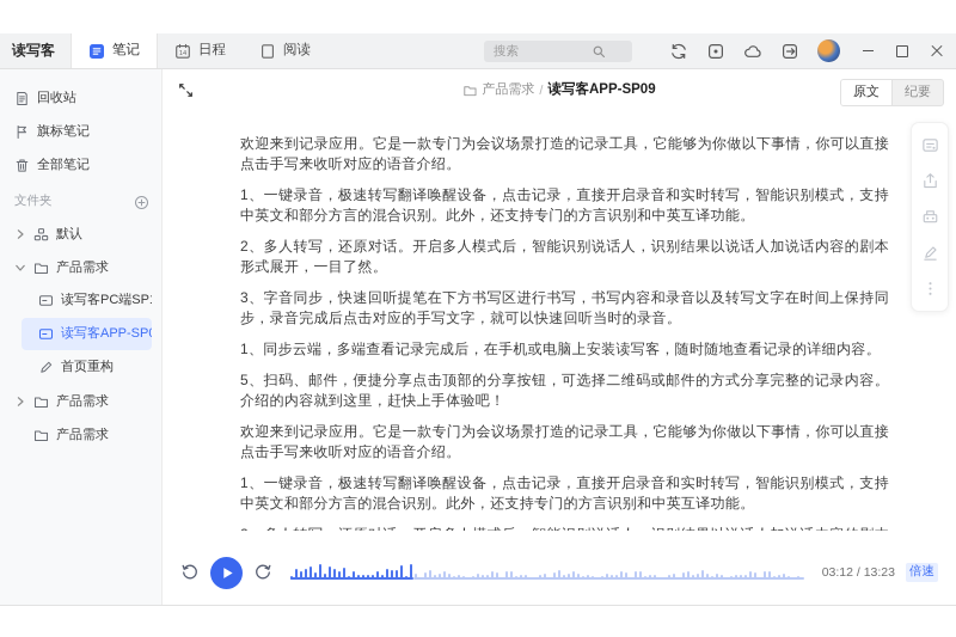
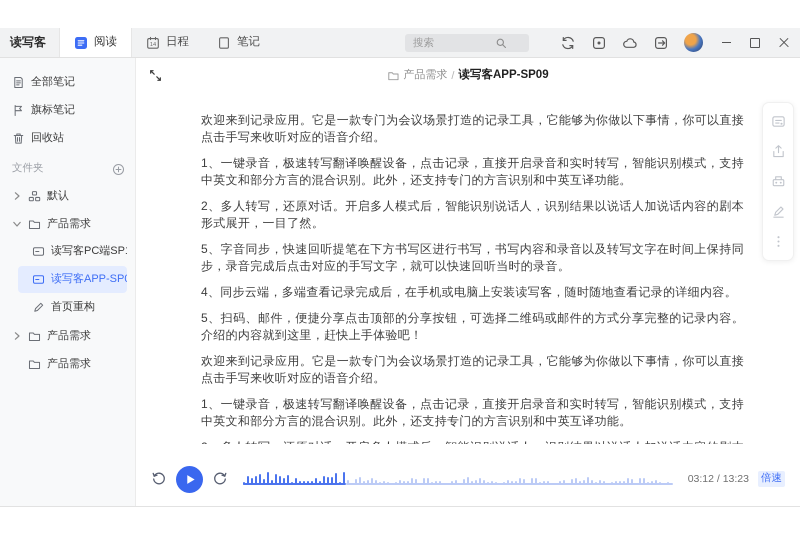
  读写客
- 笔记
+ 阅读
  日程
- 阅读
+ 笔记
  搜索
- 回收站
+ 全部笔记
  旗标笔记
- 全部笔记
+ 回收站
  文件夹
  默认
  产品需求
  读写客PC端SP
  读写客APP-SP
  首页重构
  产品需求
  产品需求
  产品需求
  /
  读写客APP-SP09
- 原文
- 纪要
  欢迎来到记录应用。它是一款专门为会议场景打造的记录工具，它能够为你做以下事情，你可以直接点击手写来收听对应的语音介绍。
  1、一键录音，极速转写翻译唤醒设备，点击记录，直接开启录音和实时转写，智能识别模式，支持中英文和部分方言的混合识别。此外，还支持专门的方言识别和中英互译功能。
  2、多人转写，还原对话。开启多人模式后，智能识别说话人，识别结果以说话人加说话内容的剧本形式展开，一目了然。
- 3、字音同步，快速回听提笔在下方书写区进行书写，书写内容和录音以及转写文字在时间上保持同步，录音完成后点击对应的手写文字，就可以快速回听当时的录音。
+ 5、字音同步，快速回听提笔在下方书写区进行书写，书写内容和录音以及转写文字在时间上保持同步，录音完成后点击对应的手写文字，就可以快速回听当时的录音。
- 1、同步云端，多端查看记录完成后，在手机或电脑上安装读写客，随时随地查看记录的详细内容。
+ 4、同步云端，多端查看记录完成后，在手机或电脑上安装读写客，随时随地查看记录的详细内容。
  5、扫码、邮件，便捷分享点击顶部的分享按钮，可选择二维码或邮件的方式分享完整的记录内容。介绍的内容就到这里，赶快上手体验吧！
  欢迎来到记录应用。它是一款专门为会议场景打造的记录工具，它能够为你做以下事情，你可以直接点击手写来收听对应的语音介绍。
  1、一键录音，极速转写翻译唤醒设备，点击记录，直接开启录音和实时转写，智能识别模式，支持中英文和部分方言的混合识别。此外，还支持专门的方言识别和中英互译功能。
  03:12 / 13:23
  倍速
